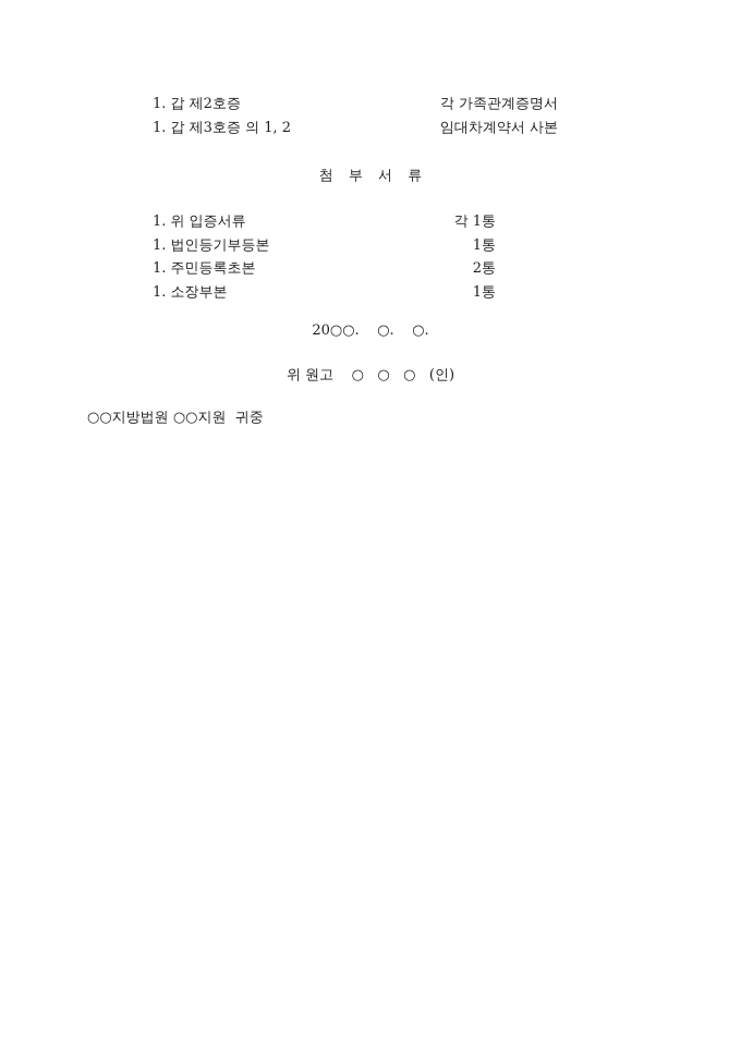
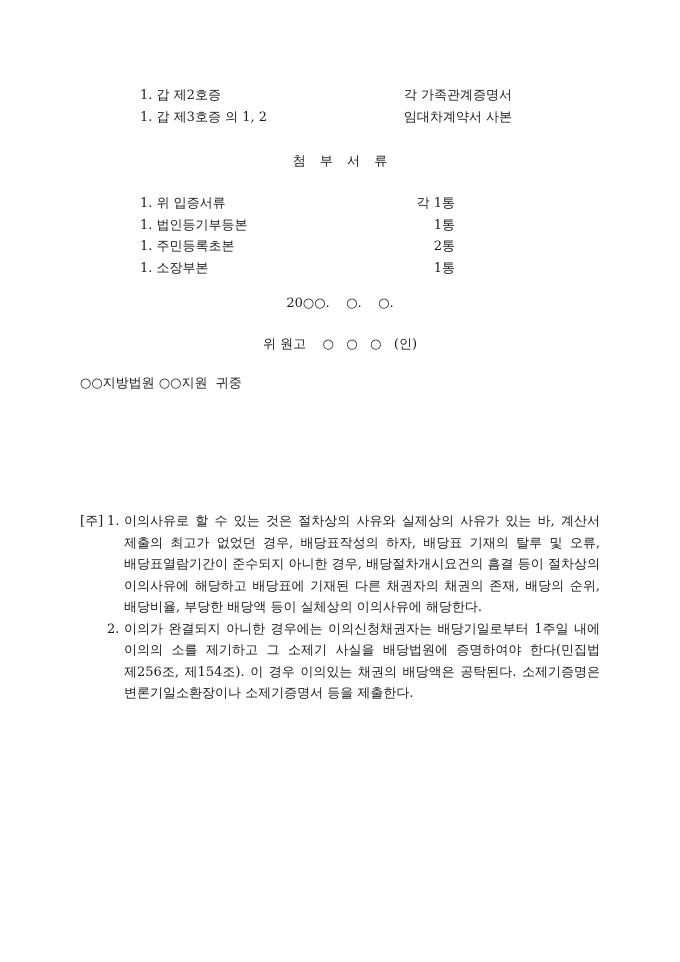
  1. 갑 제2호증
  각 가족관계증명서
  1. 갑 제3호증 의 1, 2
  임대차계약서 사본
  첨 부 서 류
  1. 위 입증서류
  각 1통
  1. 법인등기부등본
  1통
  1. 주민등록초본
  2통
  1. 소장부본
  1통
  20○○. ○. ○.
  위 원고 ○ ○ ○ (인)
  ○○지방법원 ○○지원 귀중
+ [주]
+ 1.
+ 이의사유로 할 수 있는 것은 절차상의 사유와 실제상의 사유가 있는 바, 계산서 제출의 최고가 없었던 경우, 배당표작성의 하자, 배당표 기재의 탈루 및 오류, 배당표열람기간이 준수되지 아니한 경우, 배당절차개시요건의 흠결 등이 절차상의 이의사유에 해당하고 배당표에 기재된 다른 채권자의 채권의 존재, 배당의 순위, 배당비율, 부당한 배당액 등이 실체상의 이의사유에 해당한다.
+ 2.
+ 이의가 완결되지 아니한 경우에는 이의신청채권자는 배당기일로부터 1주일 내에 이의의 소를 제기하고 그 소제기 사실을 배당법원에 증명하여야 한다(민집법 제256조, 제154조). 이 경우 이의있는 채권의 배당액은 공탁된다. 소제기증명은 변론기일소환장이나 소제기증명서 등을 제출한다.
